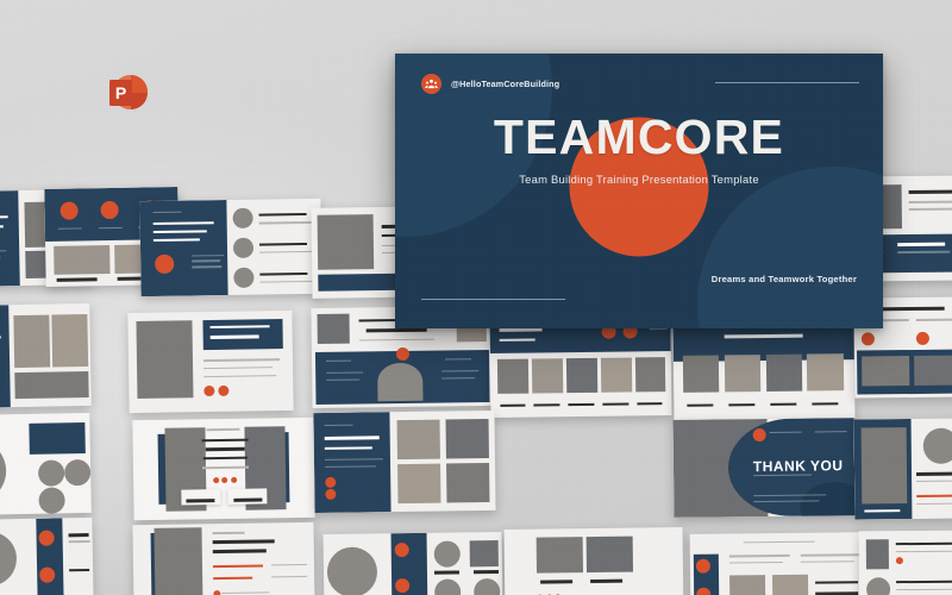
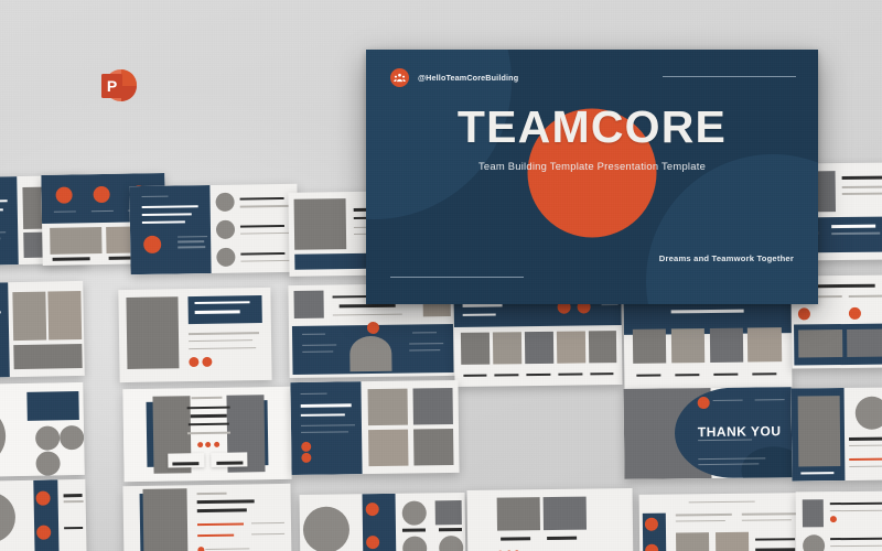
  THANK YOU
  P
  @HelloTeamCoreBuilding
  TEAMCORE
- Team Building Training Presentation Template
+ Team Building Template Presentation Template
  Dreams and Teamwork Together
